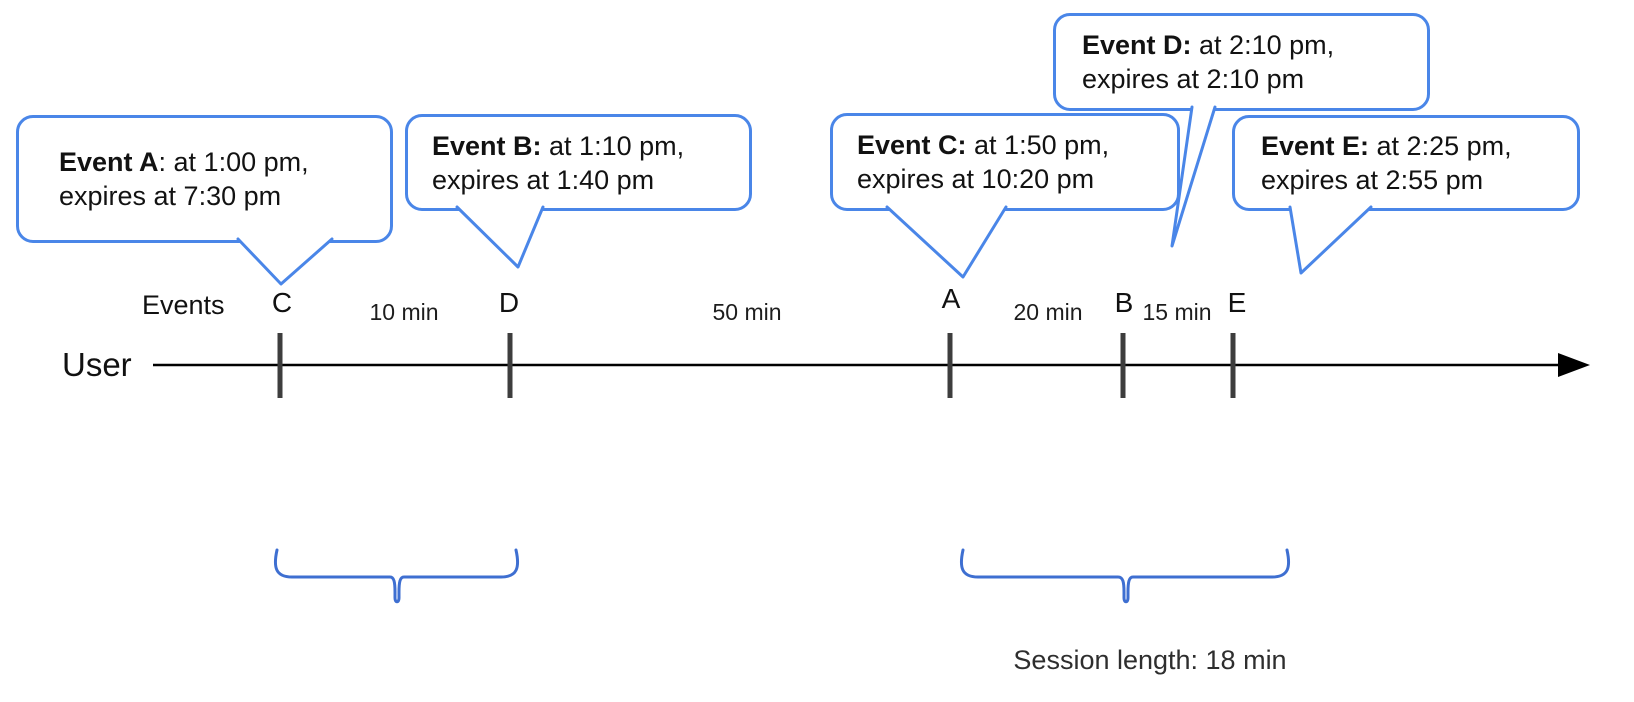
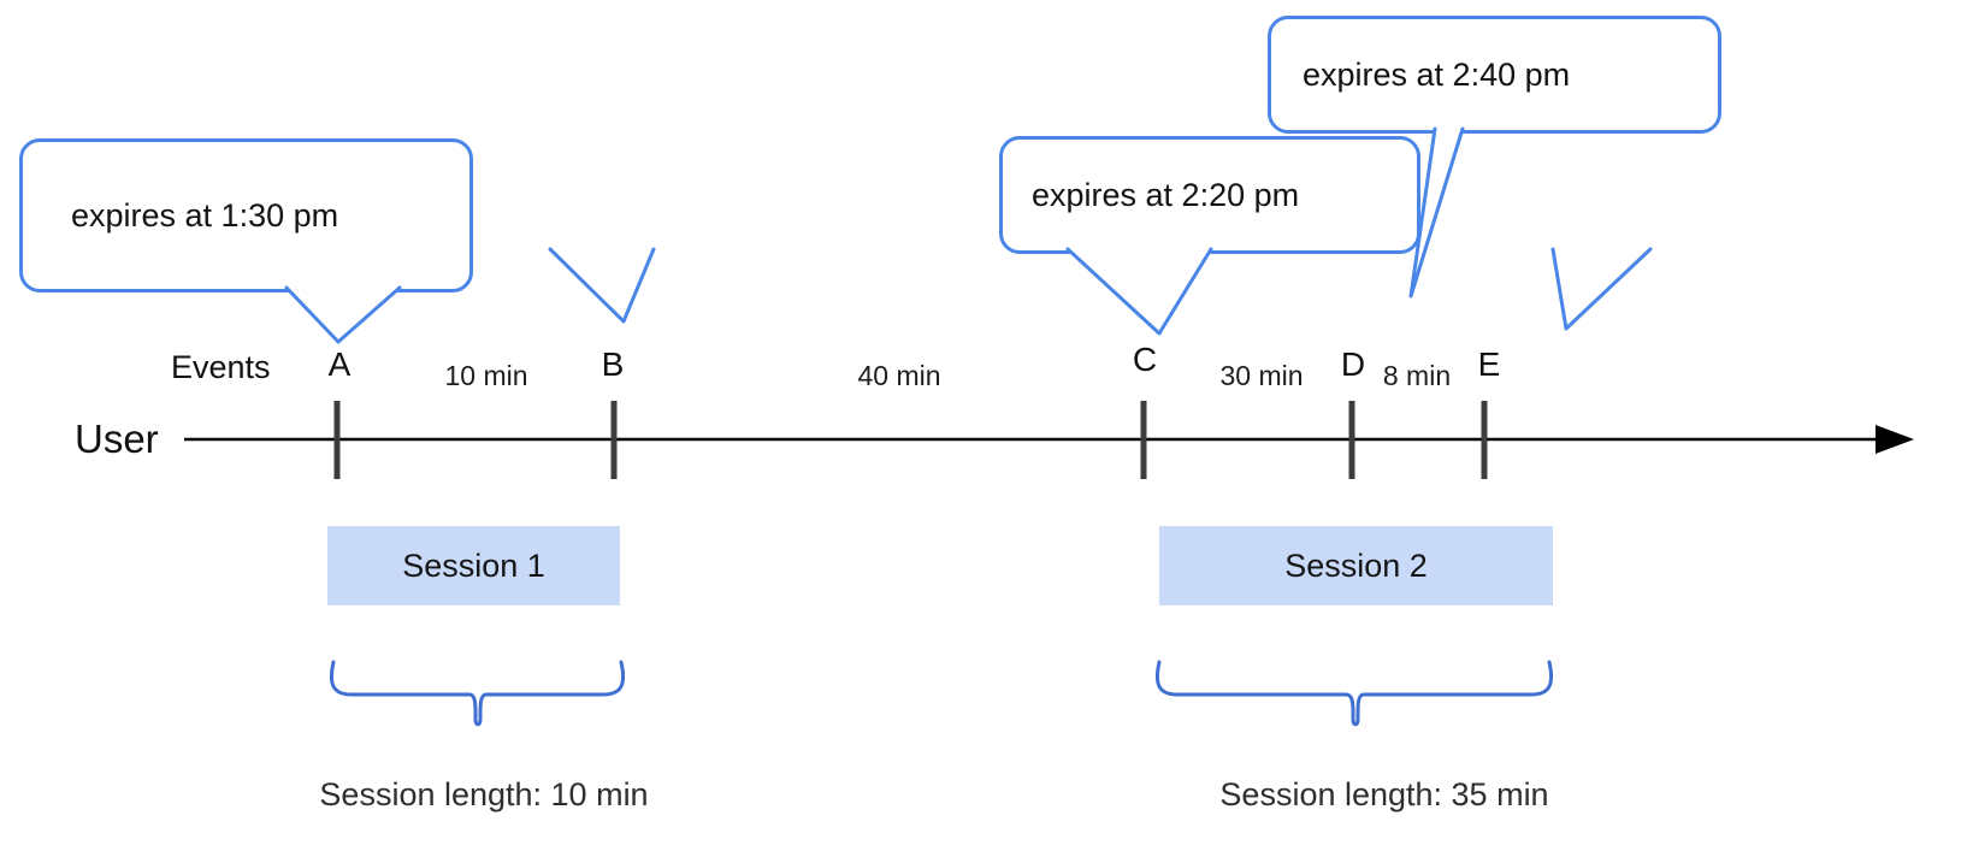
- Event A: at 1:00 pm,
- expires at 7:30 pm
+ expires at 1:30 pm
- Event B: at 1:10 pm,
- expires at 1:40 pm
- Event C: at 1:50 pm,
- expires at 10:20 pm
+ expires at 2:20 pm
- Event D: at 2:10 pm,
- expires at 2:10 pm
+ expires at 2:40 pm
- Event E: at 2:25 pm,
- expires at 2:55 pm
  Events
  User
- C
+ A
- D
+ B
- A
+ C
- B
+ D
  E
  10 min
- 50 min
+ 40 min
- 20 min
+ 30 min
- 15 min
+ 8 min
+ Session 1
+ Session 2
+ Session length: 10 min
- Session length: 18 min
+ Session length: 35 min
